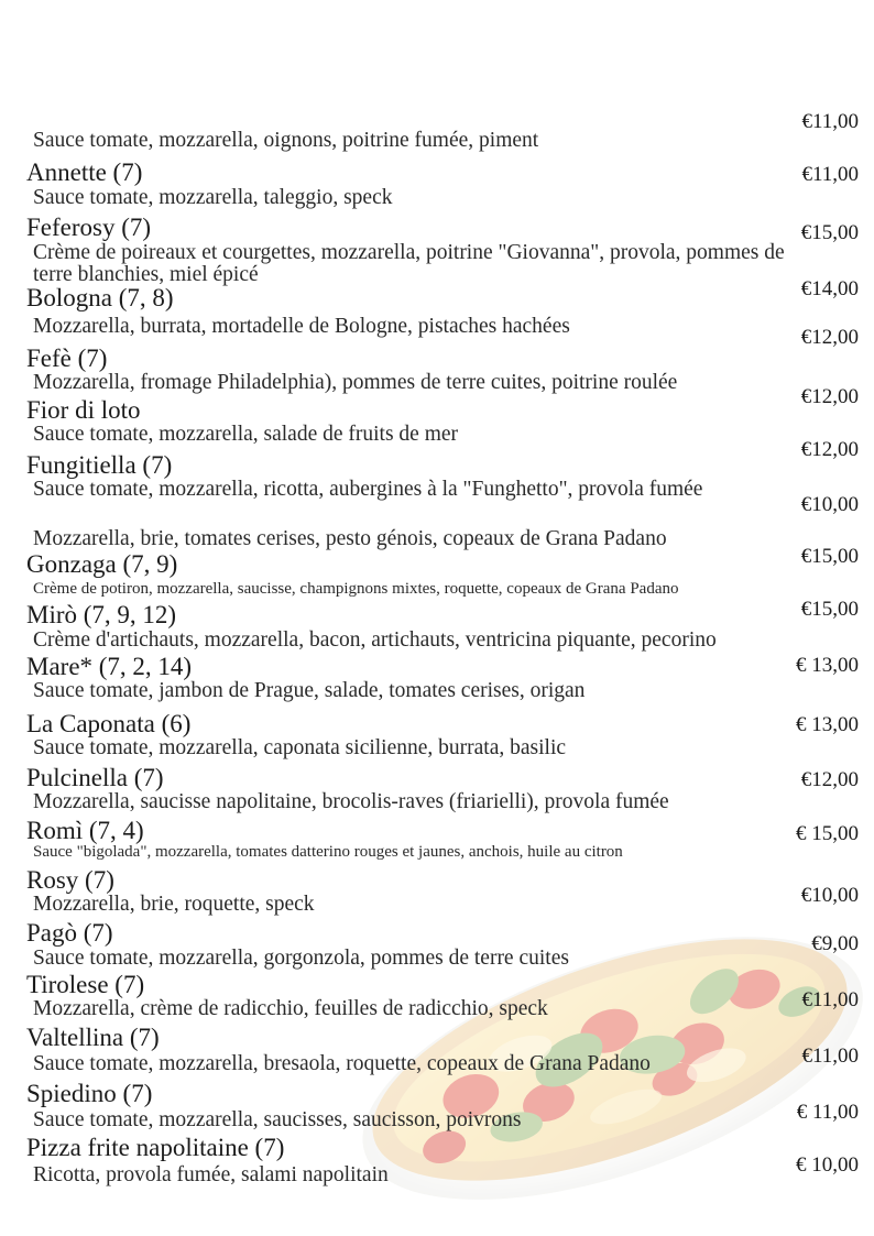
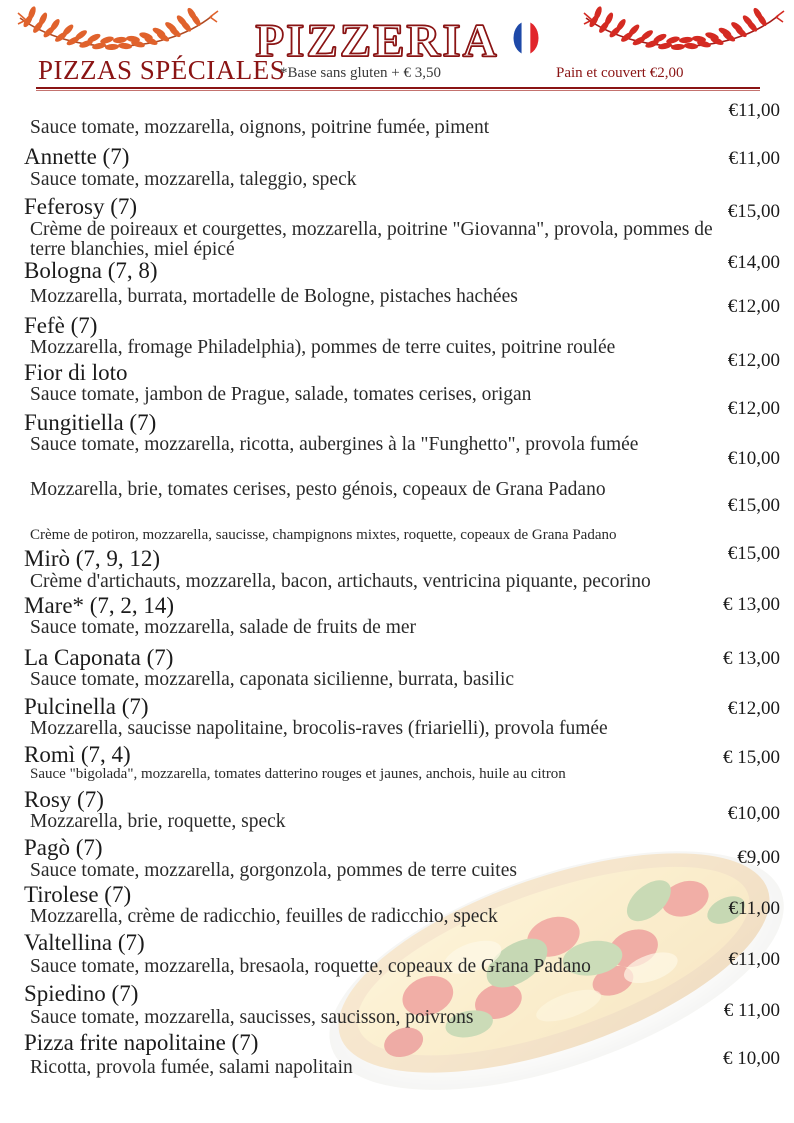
+ PIZZERIA
+ PIZZAS SPÉCIALES
+ *Base sans gluten + € 3,50
+ Pain et couvert €2,00
  €11,00
  Sauce tomate, mozzarella, oignons, poitrine fumée, piment
  Annette (7)
  €11,00
  Sauce tomate, mozzarella, taleggio, speck
  Feferosy (7)
  €15,00
  Crème de poireaux et courgettes, mozzarella, poitrine "Giovanna", provola, pommes de terre blanchies, miel épicé
  Bologna (7, 8)
  €14,00
  Mozzarella, burrata, mortadelle de Bologne, pistaches hachées
  Fefè (7)
  €12,00
  Mozzarella, fromage Philadelphia), pommes de terre cuites, poitrine roulée
  Fior di loto
  €12,00
- Sauce tomate, mozzarella, salade de fruits de mer
+ Sauce tomate, jambon de Prague, salade, tomates cerises, origan
  Fungitiella (7)
  €12,00
  Sauce tomate, mozzarella, ricotta, aubergines à la "Funghetto", provola fumée
  €10,00
  Mozzarella, brie, tomates cerises, pesto génois, copeaux de Grana Padano
- Gonzaga (7, 9)
  €15,00
  Crème de potiron, mozzarella, saucisse, champignons mixtes, roquette, copeaux de Grana Padano
  Mirò (7, 9, 12)
  €15,00
  Crème d'artichauts, mozzarella, bacon, artichauts, ventricina piquante, pecorino
  Mare* (7, 2, 14)
  € 13,00
- Sauce tomate, jambon de Prague, salade, tomates cerises, origan
+ Sauce tomate, mozzarella, salade de fruits de mer
- La Caponata (6)
+ La Caponata (7)
  € 13,00
  Sauce tomate, mozzarella, caponata sicilienne, burrata, basilic
  Pulcinella (7)
  €12,00
  Mozzarella, saucisse napolitaine, brocolis-raves (friarielli), provola fumée
  Romì (7, 4)
  € 15,00
  Sauce "bigolada", mozzarella, tomates datterino rouges et jaunes, anchois, huile au citron
  Rosy (7)
  €10,00
  Mozzarella, brie, roquette, speck
  Pagò (7)
  €9,00
  Sauce tomate, mozzarella, gorgonzola, pommes de terre cuites
  Tirolese (7)
  €11,00
  Mozzarella, crème de radicchio, feuilles de radicchio, speck
  Valtellina (7)
  €11,00
  Sauce tomate, mozzarella, bresaola, roquette, copeaux de Grana Padano
  Spiedino (7)
  € 11,00
  Sauce tomate, mozzarella, saucisses, saucisson, poivrons
  Pizza frite napolitaine (7)
  € 10,00
  Ricotta, provola fumée, salami napolitain
